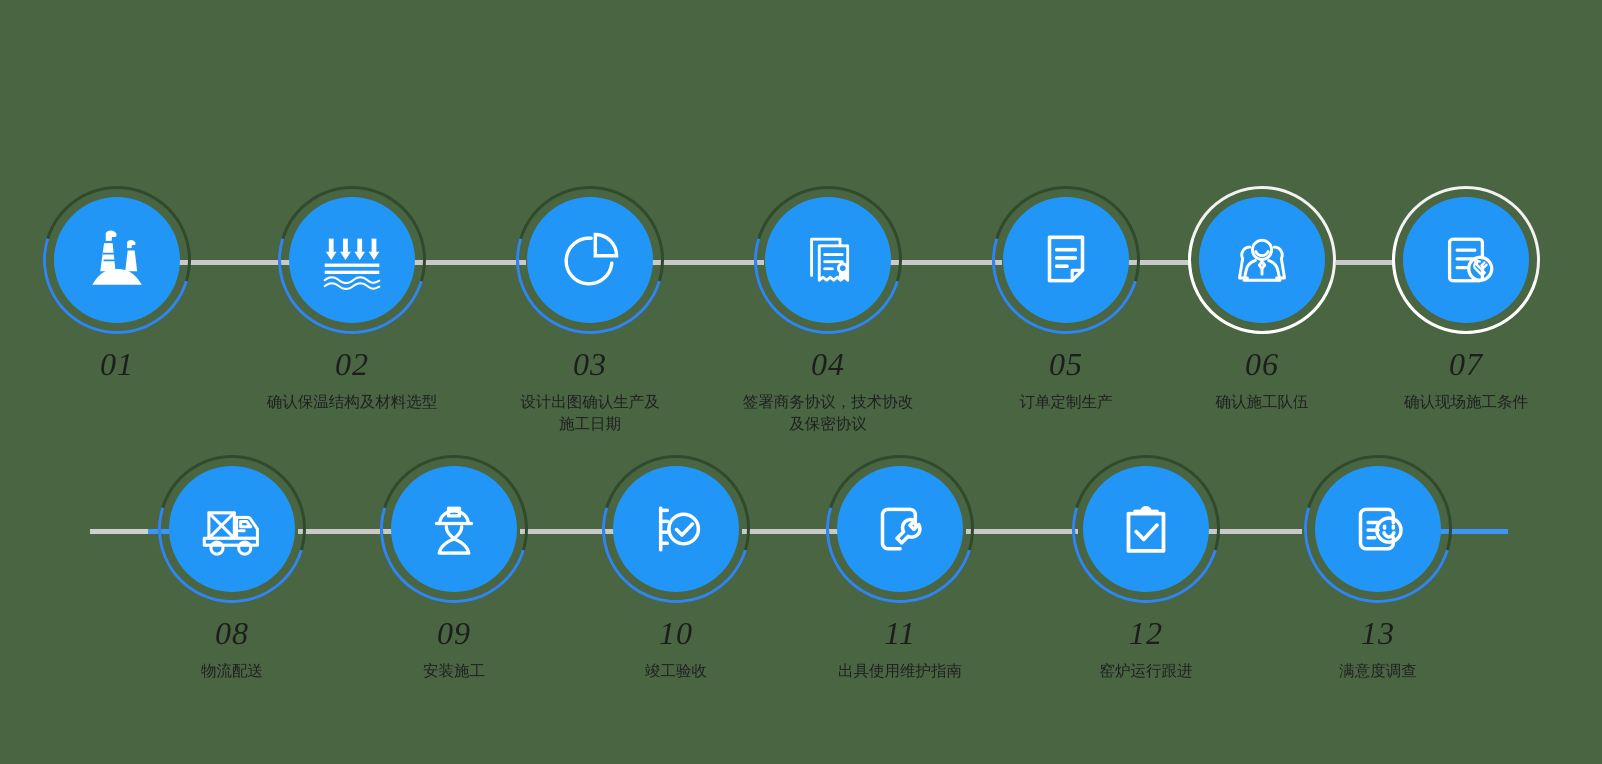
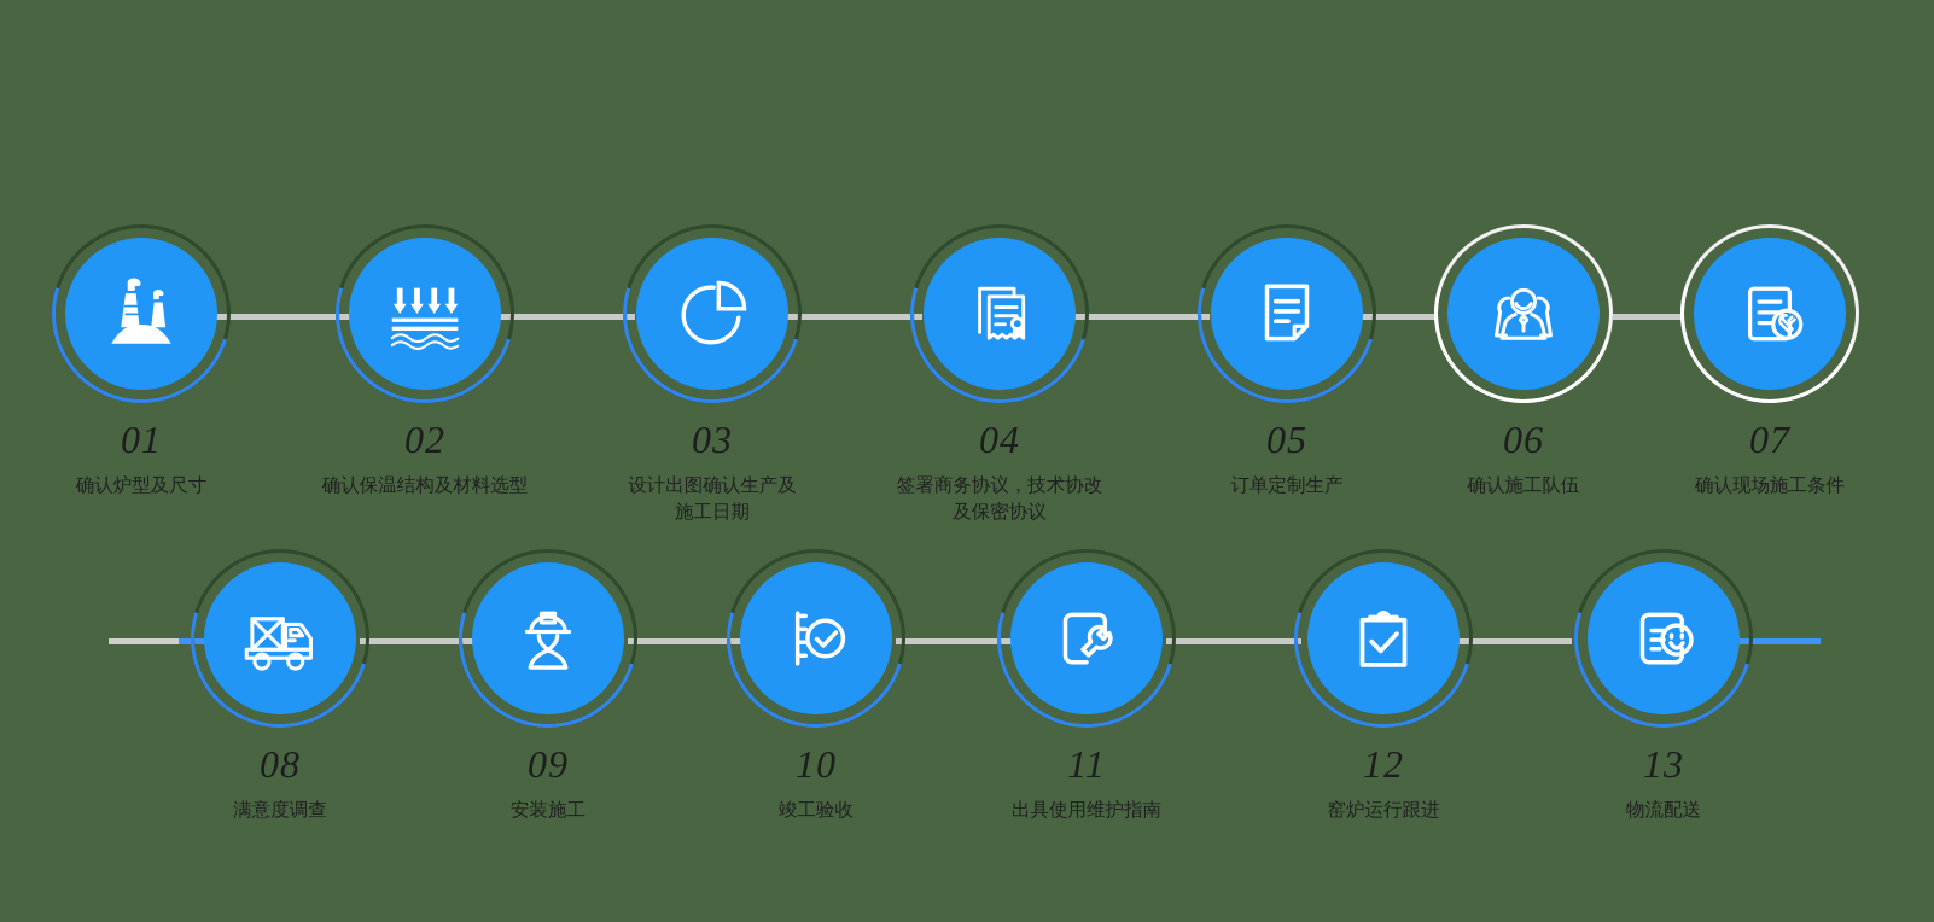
  01
+ 确认炉型及尺寸
  02
  确认保温结构及材料选型
  03
  设计出图确认生产及
  施工日期
  04
  签署商务协议，技术协改
  及保密协议
  05
  订单定制生产
  06
  确认施工队伍
  07
  确认现场施工条件
  08
- 物流配送
+ 满意度调查
  09
  安装施工
  10
  竣工验收
  11
  出具使用维护指南
  12
  窑炉运行跟进
  13
- 满意度调查
+ 物流配送
